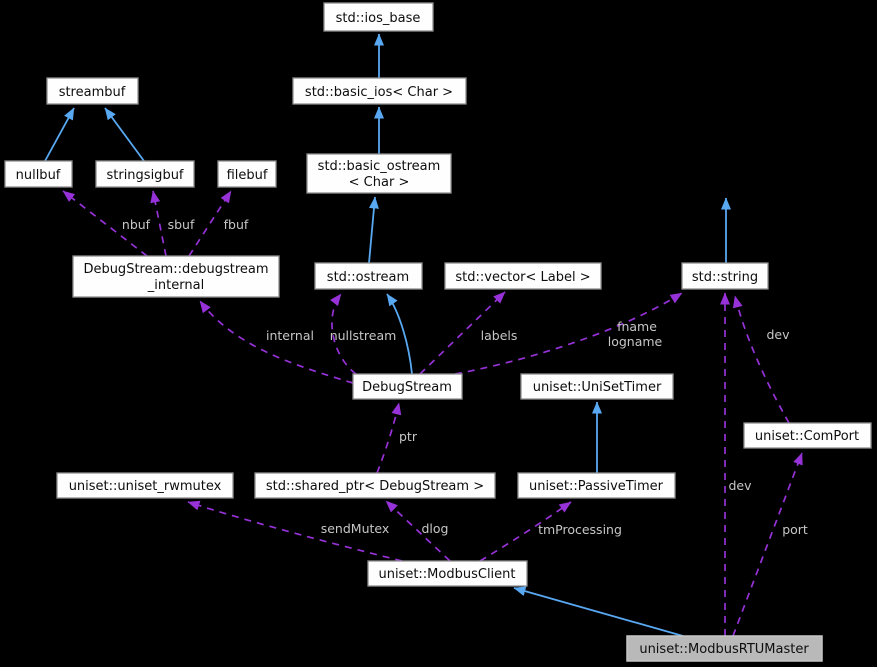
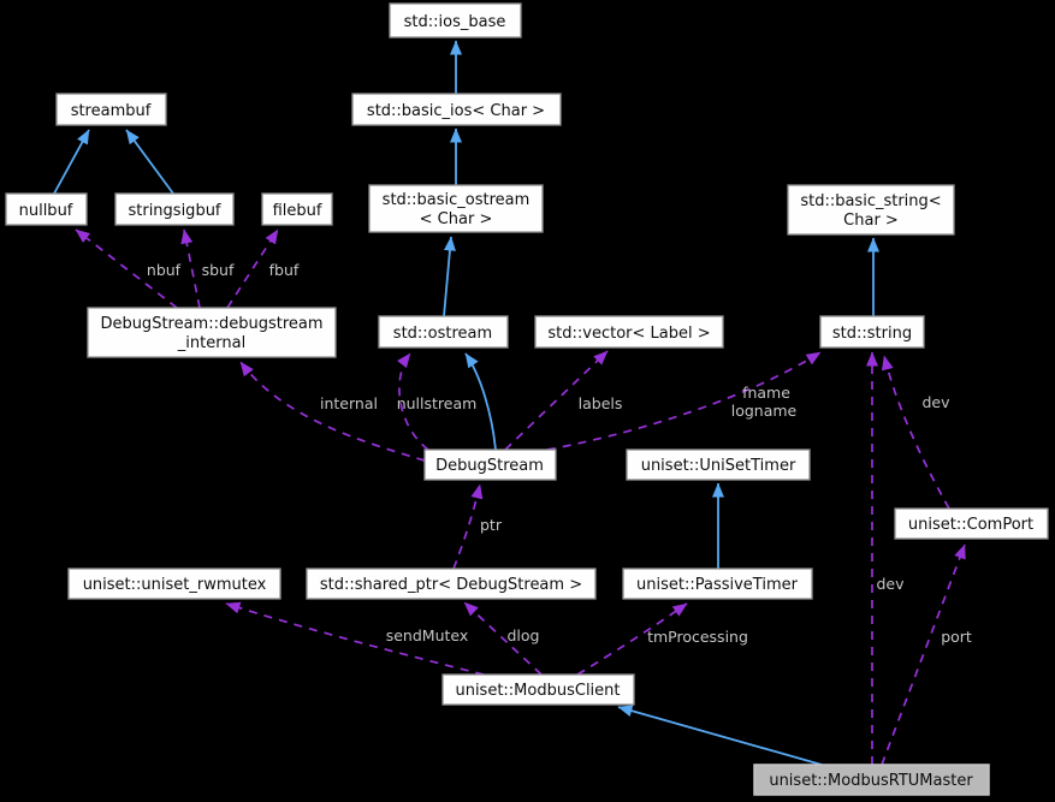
  nbuf
  sbuf
  fbuf
  internal
  nullstream
  labels
  fname
  logname
  dev
  ptr
  sendMutex
  dlog
  tmProcessing
  dev
  port
  std::ios_base
  std::basic_ios< Char >
  std::basic_ostream
  < Char >
  streambuf
  nullbuf
  stringsigbuf
  filebuf
  DebugStream::debugstream
  _internal
  std::ostream
  std::vector< Label >
+ std::basic_string<
+ Char >
  std::string
  DebugStream
  uniset::UniSetTimer
  uniset::ComPort
  uniset::uniset_rwmutex
  std::shared_ptr< DebugStream >
  uniset::PassiveTimer
  uniset::ModbusClient
  uniset::ModbusRTUMaster
